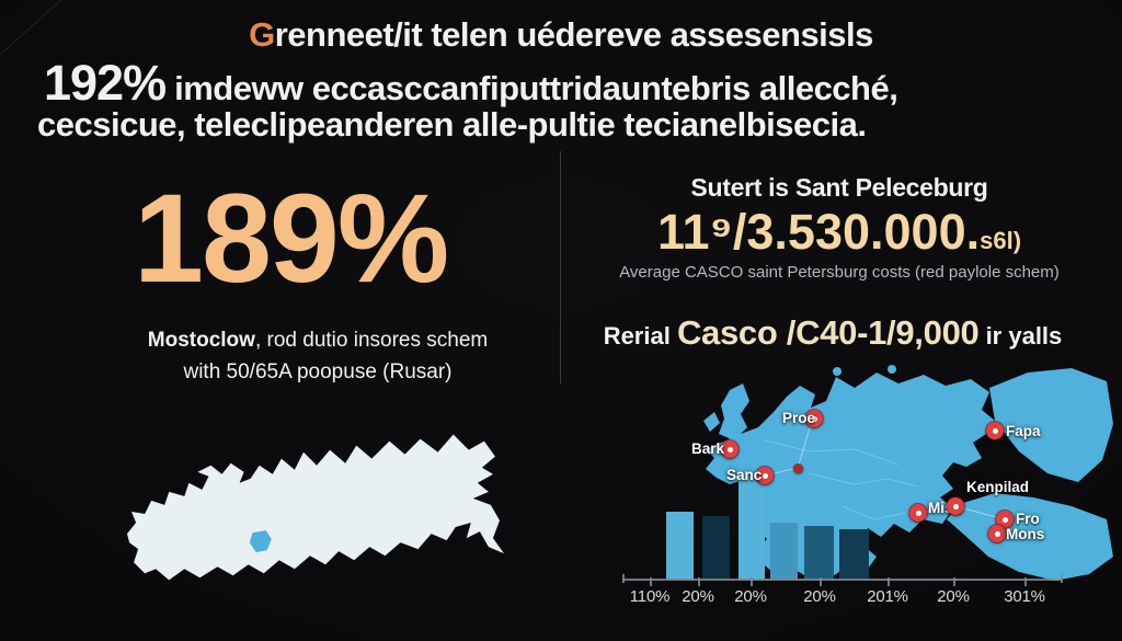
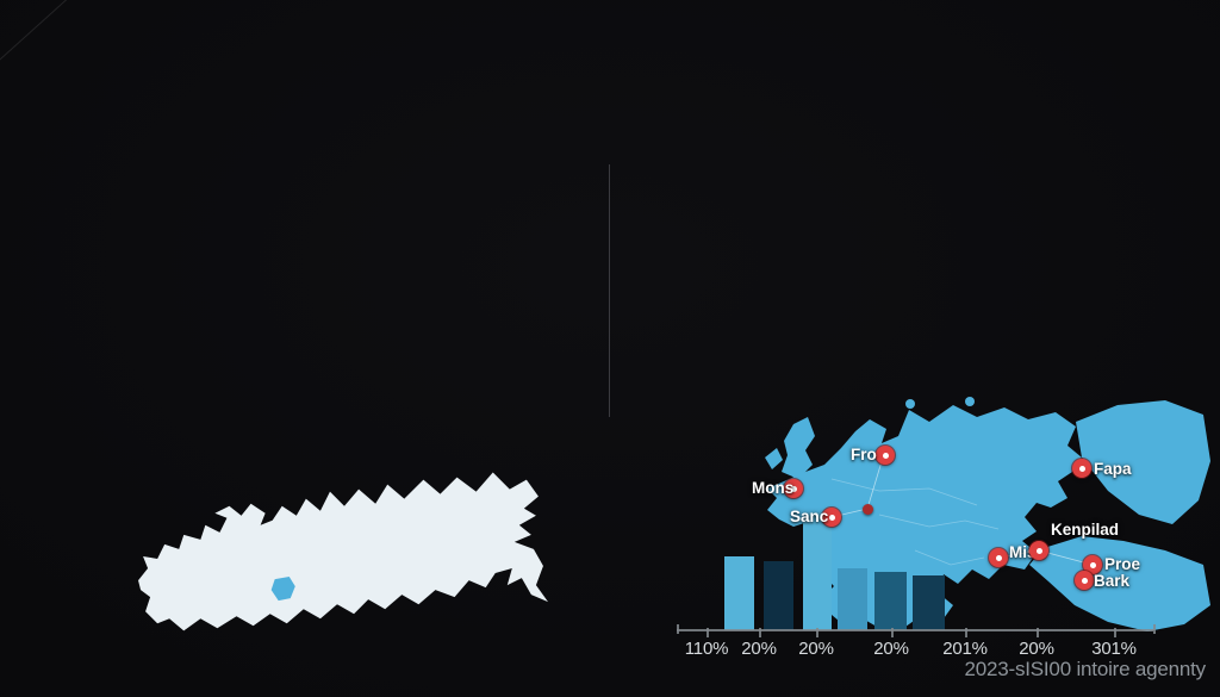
- Grenneet/it telen uédereve assesensisls
- 192% imdeww eccasccanfiputtridauntebris allecché,
- cecsicue, teleclipeanderen alle-pultie tecianelbisecia.
- 189%
- Mostoclow, rod dutio insores schem
- with 50/65A poopuse (Rusar)
- Sutert is Sant Peleceburg
- 11⁹/3.530.000.s6l)
- Average CASCO saint Petersburg costs (red paylole schem)
- Rerial Casco /C40-1/9,000 ir yalls
  110%
  20%
  20%
  20%
  201%
  20%
  301%
- Proe
+ Fro
- Bark
+ Mons
  Sanc
  Fapa
  Kenpilad
- Fro
+ Proe
- Mons
+ Bark
+ 2023-sISI00 intoire agennty
